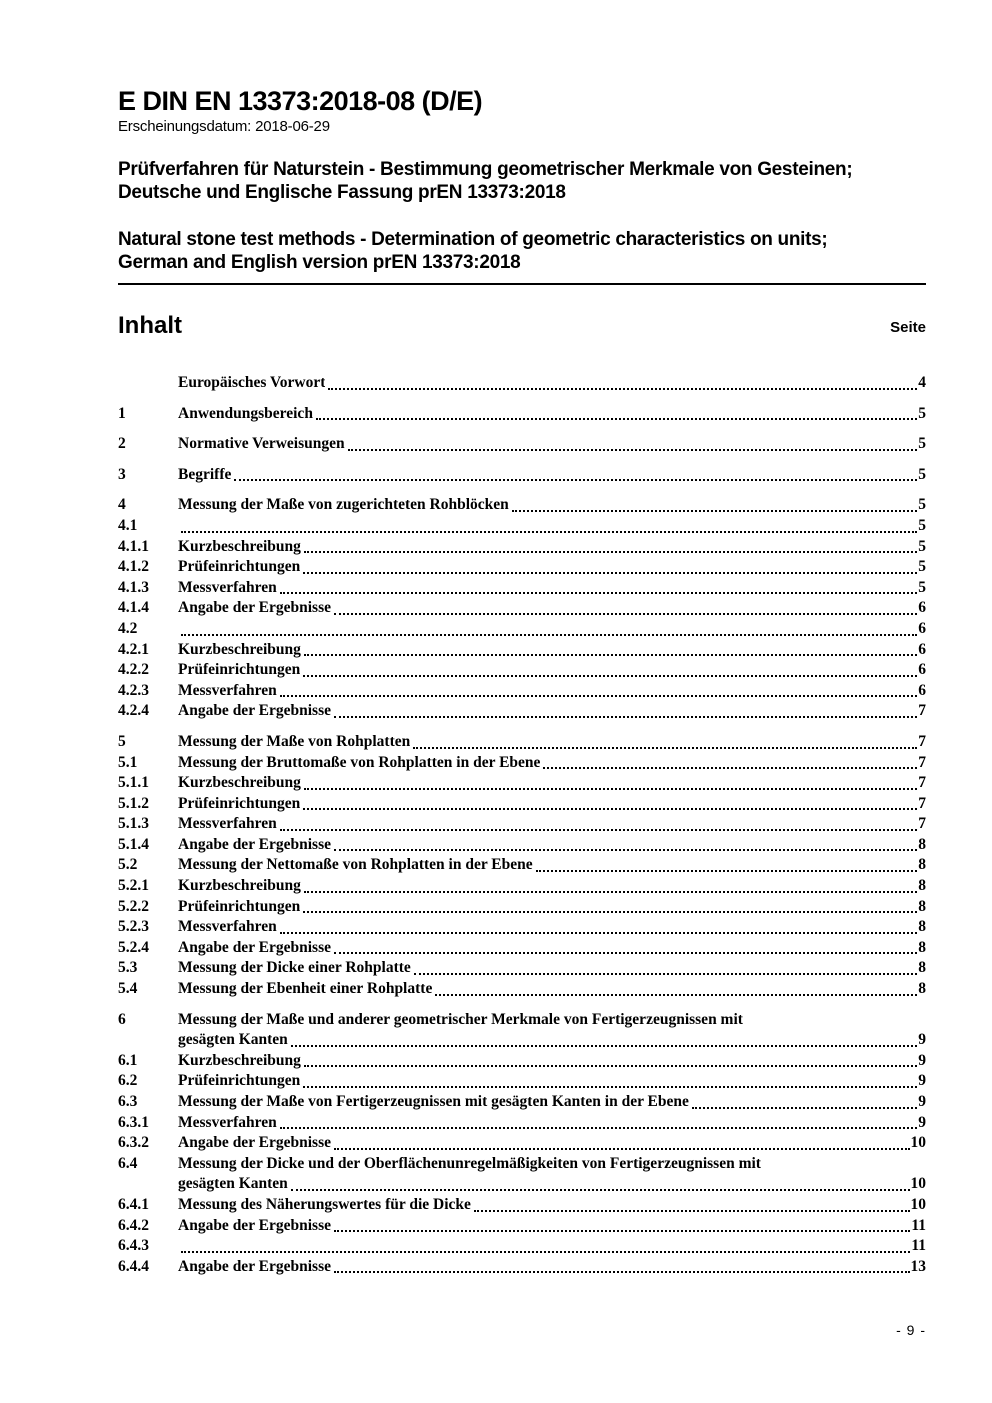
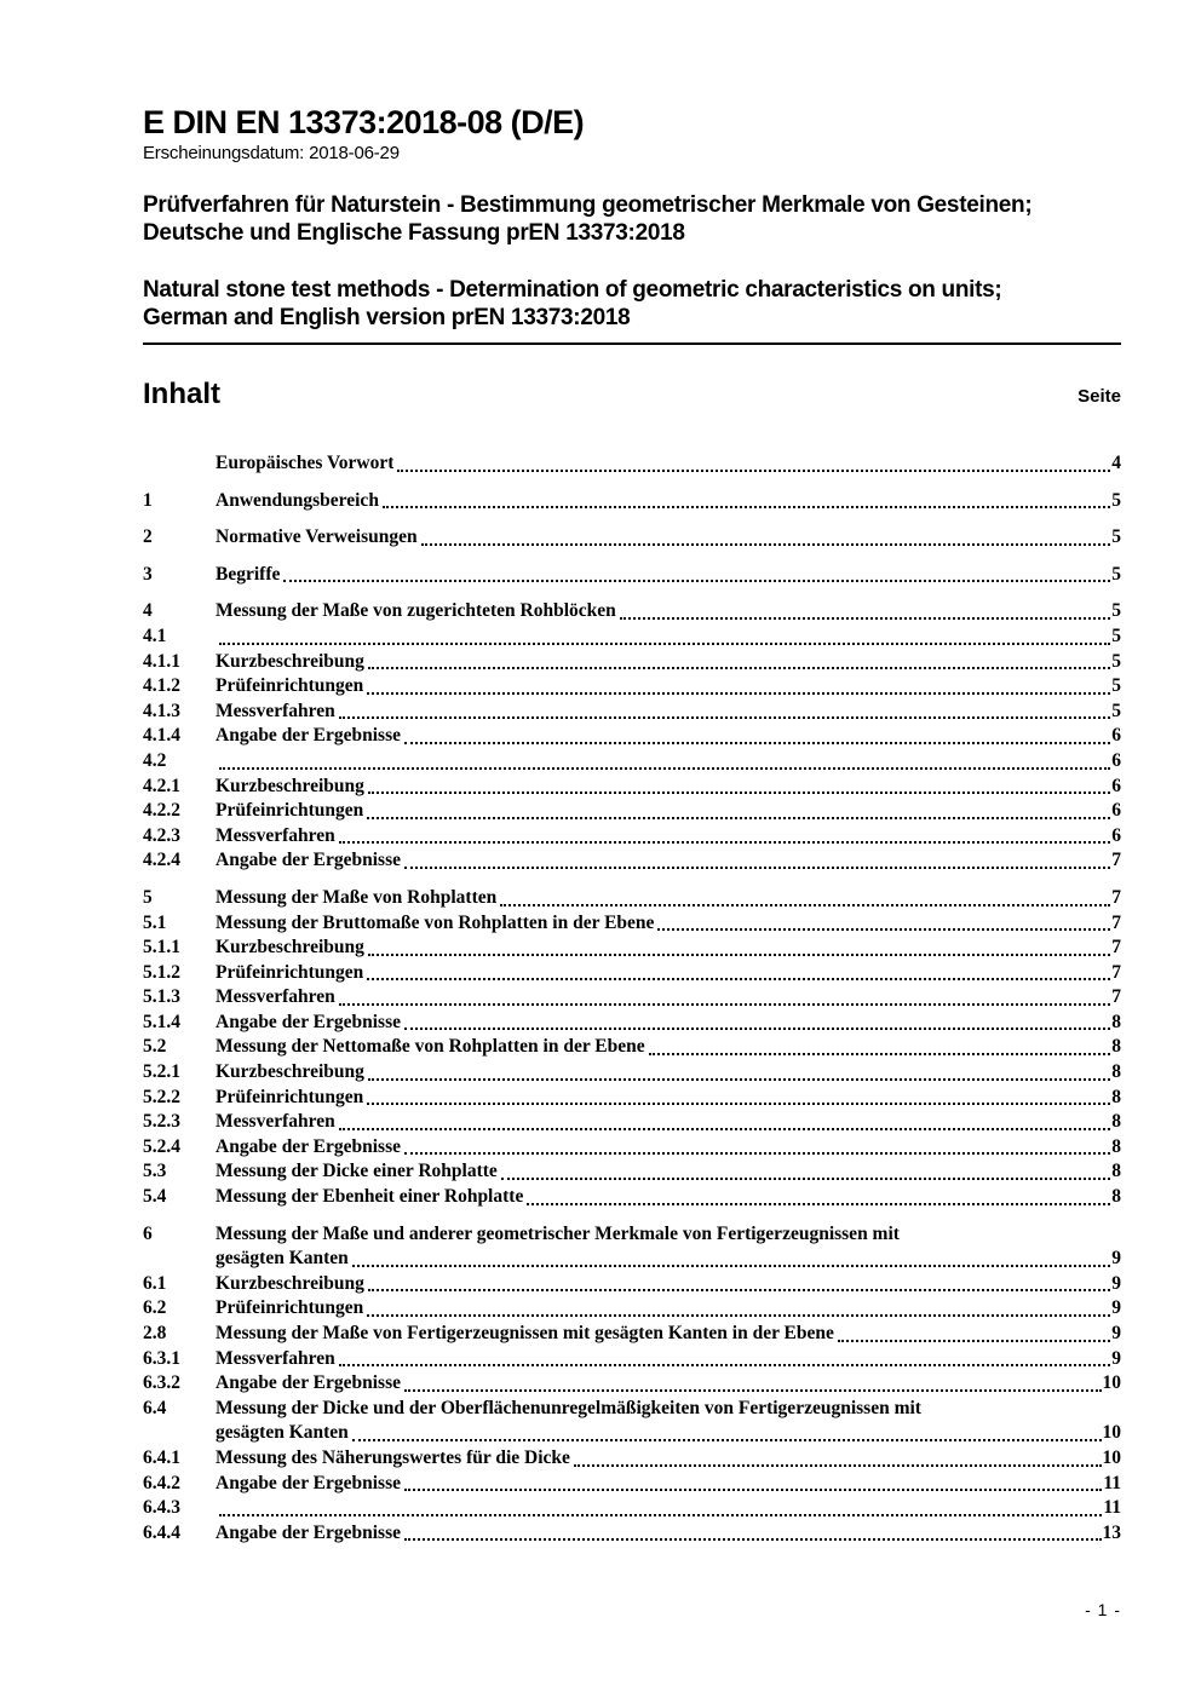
  E DIN EN 13373:2018-08 (D/E)
  Erscheinungsdatum: 2018-06-29
  Prüfverfahren für Naturstein - Bestimmung geometrischer Merkmale von Gesteinen;
  Deutsche und Englische Fassung prEN 13373:2018
  Natural stone test methods - Determination of geometric characteristics on units;
  German and English version prEN 13373:2018
  Inhalt
  Seite
  Europäisches Vorwort
  4
  1
  Anwendungsbereich
  5
  2
  Normative Verweisungen
  5
  3
  Begriffe
  5
  4
  Messung der Maße von zugerichteten Rohblöcken
  5
  4.1
  5
  4.1.1
  Kurzbeschreibung
  5
  4.1.2
  Prüfeinrichtungen
  5
  4.1.3
  Messverfahren
  5
  4.1.4
  Angabe der Ergebnisse
  6
  4.2
  6
  4.2.1
  Kurzbeschreibung
  6
  4.2.2
  Prüfeinrichtungen
  6
  4.2.3
  Messverfahren
  6
  4.2.4
  Angabe der Ergebnisse
  7
  5
  Messung der Maße von Rohplatten
  7
  5.1
  Messung der Bruttomaße von Rohplatten in der Ebene
  7
  5.1.1
  Kurzbeschreibung
  7
  5.1.2
  Prüfeinrichtungen
  7
  5.1.3
  Messverfahren
  7
  5.1.4
  Angabe der Ergebnisse
  8
  5.2
  Messung der Nettomaße von Rohplatten in der Ebene
  8
  5.2.1
  Kurzbeschreibung
  8
  5.2.2
  Prüfeinrichtungen
  8
  5.2.3
  Messverfahren
  8
  5.2.4
  Angabe der Ergebnisse
  8
  5.3
  Messung der Dicke einer Rohplatte
  8
  5.4
  Messung der Ebenheit einer Rohplatte
  8
  6
  Messung der Maße und anderer geometrischer Merkmale von Fertigerzeugnissen mit
  gesägten Kanten
  9
  6.1
  Kurzbeschreibung
  9
  6.2
  Prüfeinrichtungen
  9
- 6.3
+ 2.8
  Messung der Maße von Fertigerzeugnissen mit gesägten Kanten in der Ebene
  9
  6.3.1
  Messverfahren
  9
  6.3.2
  Angabe der Ergebnisse
  10
  6.4
  Messung der Dicke und der Oberflächenunregelmäßigkeiten von Fertigerzeugnissen mit
  gesägten Kanten
  10
  6.4.1
  Messung des Näherungswertes für die Dicke
  10
  6.4.2
  Angabe der Ergebnisse
  11
  6.4.3
  11
  6.4.4
  Angabe der Ergebnisse
  13
- - 9 -
+ - 1 -
